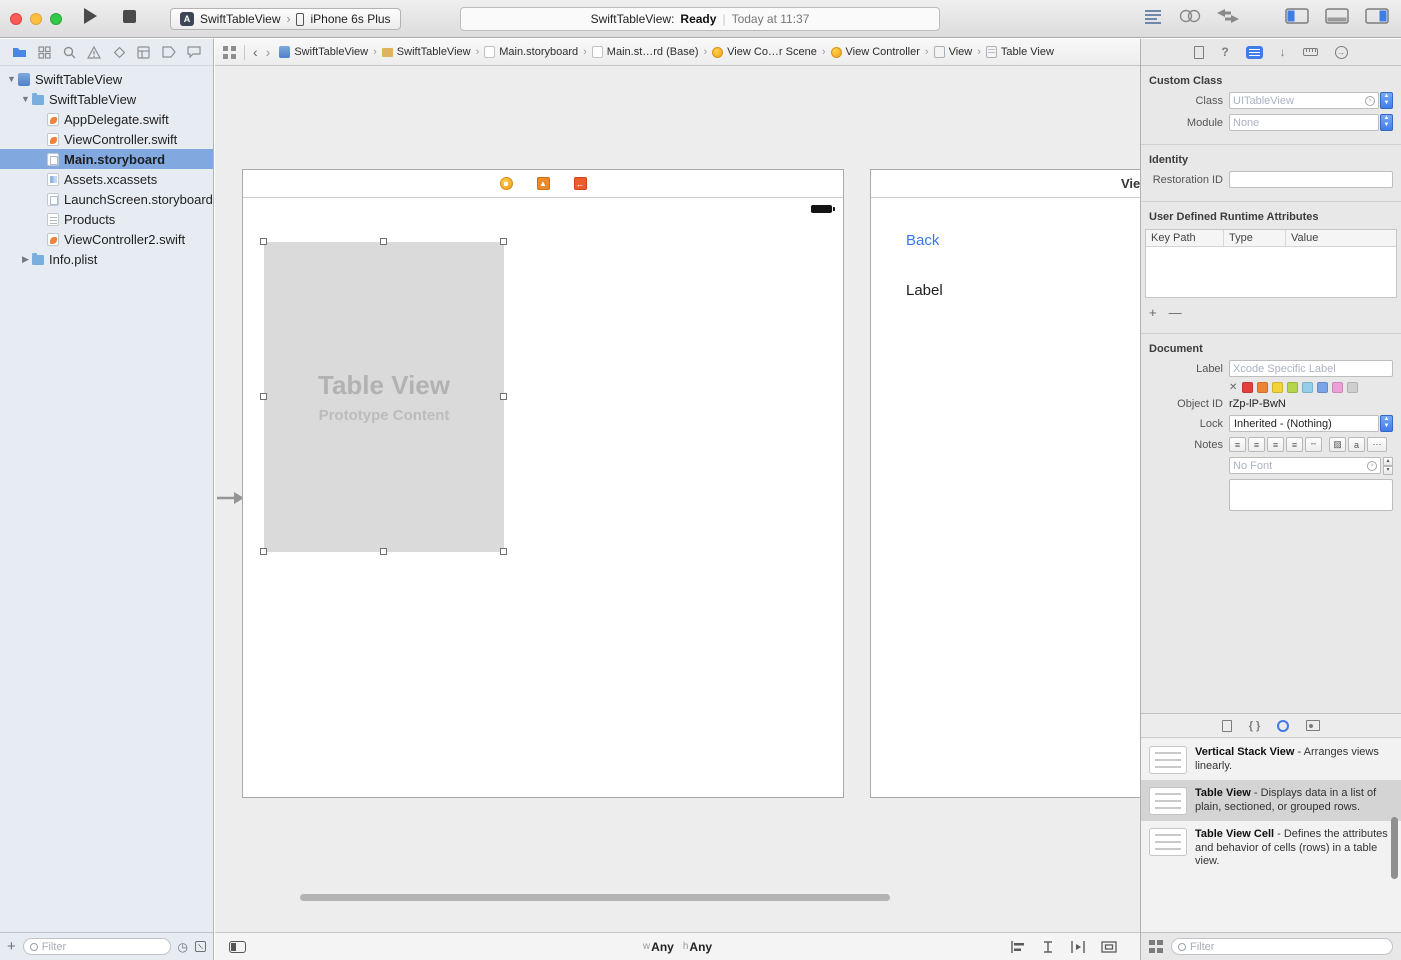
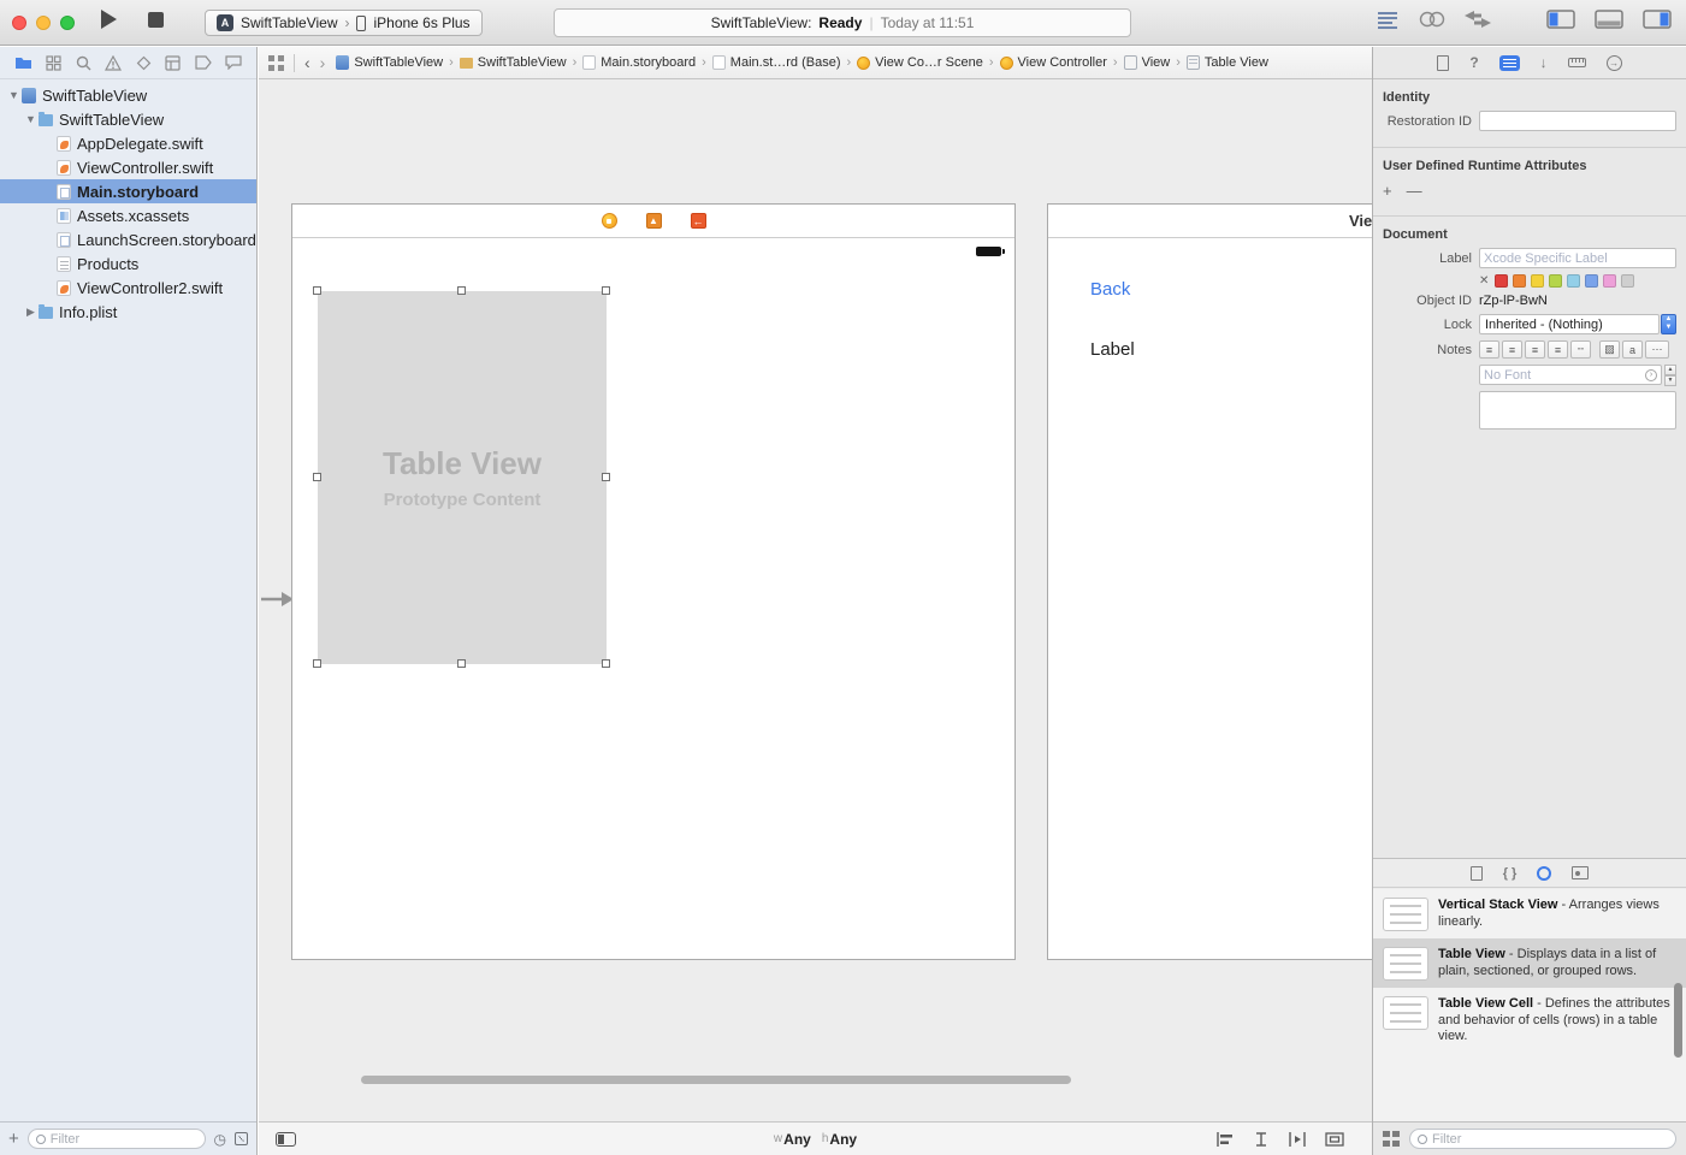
  A
  SwiftTableView
  ›
  iPhone 6s Plus
  SwiftTableView:
  Ready
  |
- Today at 11:37
+ Today at 11:51
  ▼
  SwiftTableView
  ▼
  SwiftTableView
  AppDelegate.swift
  ViewController.swift
  Main.storyboard
  Assets.xcassets
  LaunchScreen.storyboard
  Products
  ViewController2.swift
  ▶
  Info.plist
  +
  Filter
  ◷
  ‹
  ›
  SwiftTableView
  ›
  SwiftTableView
  ›
  Main.storyboard
  ›
  Main.st…rd (Base)
  ›
  View Co…r Scene
  ›
  View Controller
  ›
  View
  ›
  Table View
  ▲
  ←
  Table View
  Prototype Content
  Vie
  Back
  Label
  w
  Any
  h
  Any
  ?
  ↓
  →
- Custom Class
- Class
- UITableView
- Module
- None
  Identity
  Restoration ID
  User Defined Runtime Attributes
- Key Path
- Type
- Value
  +
  —
  Document
  Label
  Xcode Specific Label
  ✕
  Object ID
  rZp-lP-BwN
  Lock
  Inherited - (Nothing)
  Notes
  ≡
  ≡
  ≡
  ≡
  ╌
  ▨
  a
  ⋯
  No Font
  { }
  Vertical Stack View - Arranges views linearly.
  Table View - Displays data in a list of plain, sectioned, or grouped rows.
  Table View Cell - Defines the attributes and behavior of cells (rows) in a table view.
  Filter
